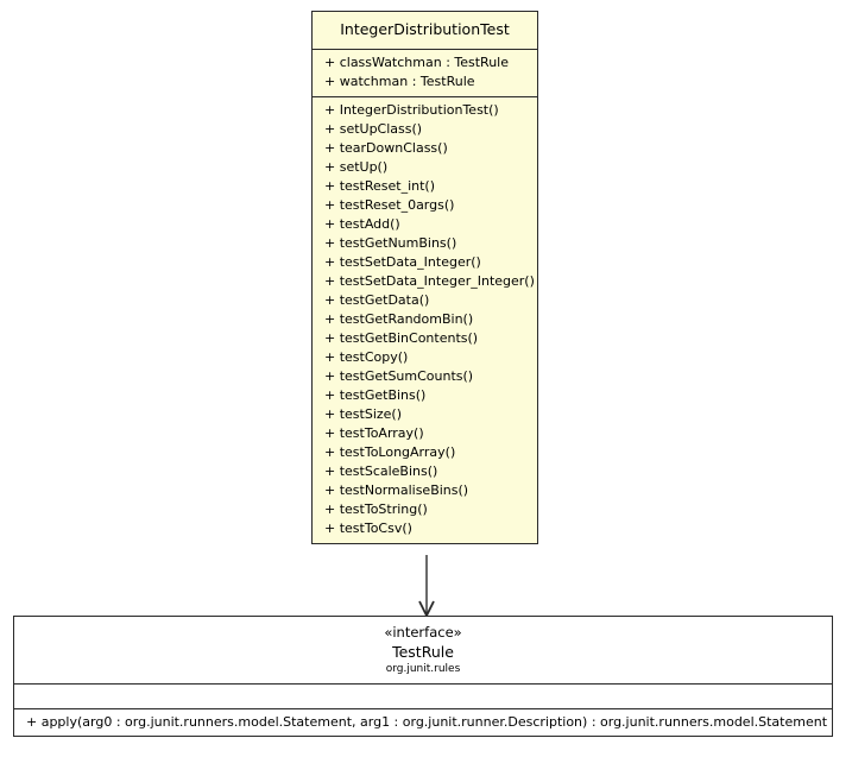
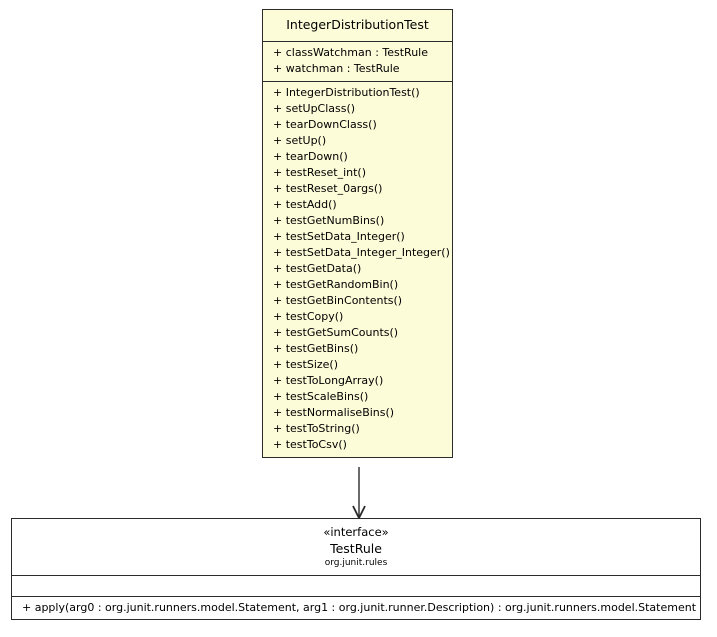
  IntegerDistributionTest
  + classWatchman : TestRule
  + watchman : TestRule
  + IntegerDistributionTest()
  + setUpClass()
  + tearDownClass()
  + setUp()
+ + tearDown()
  + testReset_int()
  + testReset_0args()
  + testAdd()
  + testGetNumBins()
  + testSetData_Integer()
  + testSetData_Integer_Integer()
  + testGetData()
  + testGetRandomBin()
  + testGetBinContents()
  + testCopy()
  + testGetSumCounts()
  + testGetBins()
  + testSize()
- + testToArray()
  + testToLongArray()
  + testScaleBins()
  + testNormaliseBins()
  + testToString()
  + testToCsv()
  «interface»
  TestRule
  org.junit.rules
  + apply(arg0 : org.junit.runners.model.Statement, arg1 : org.junit.runner.Description) : org.junit.runners.model.Statement
